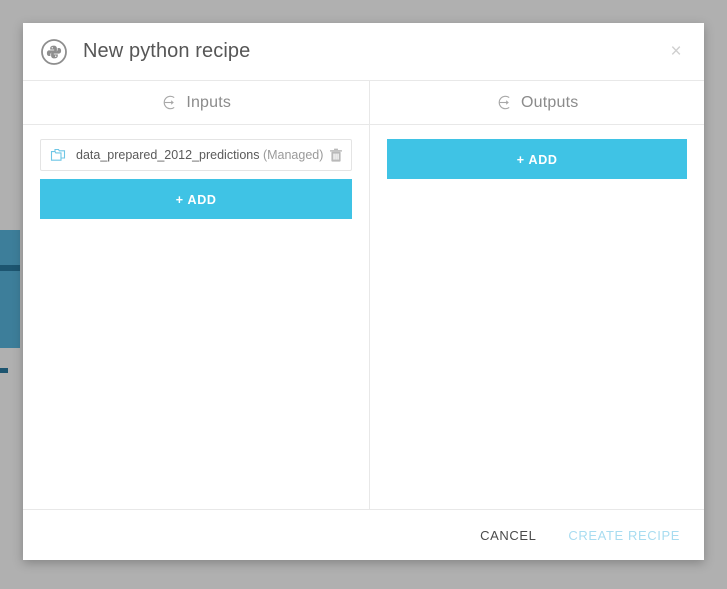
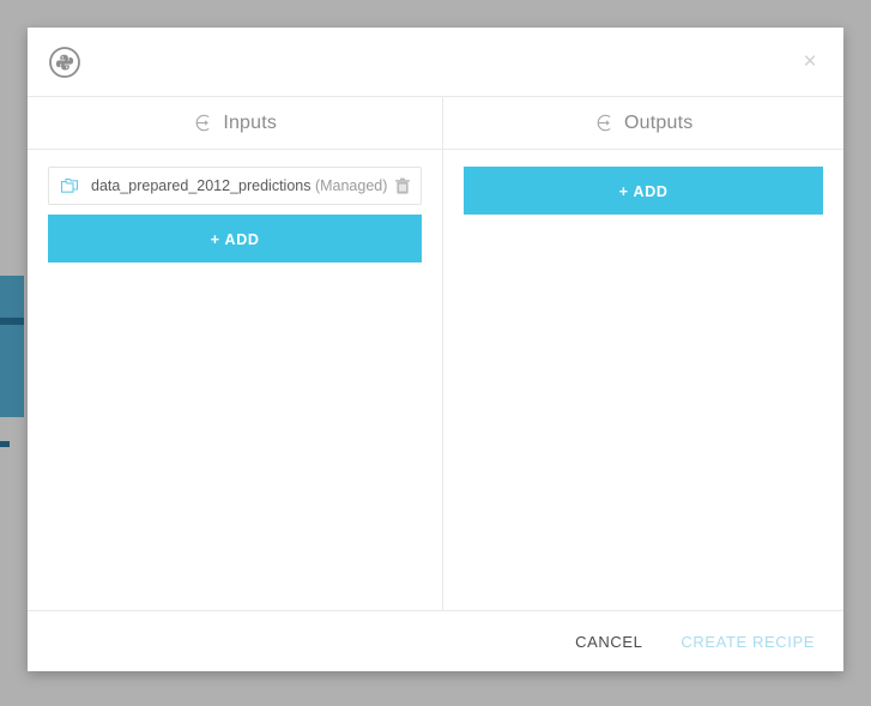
- New python recipe
  ×
  Inputs
  data_prepared_2012_predictions (Managed)
  + ADD
  Outputs
  + ADD
  CANCEL
  CREATE RECIPE
